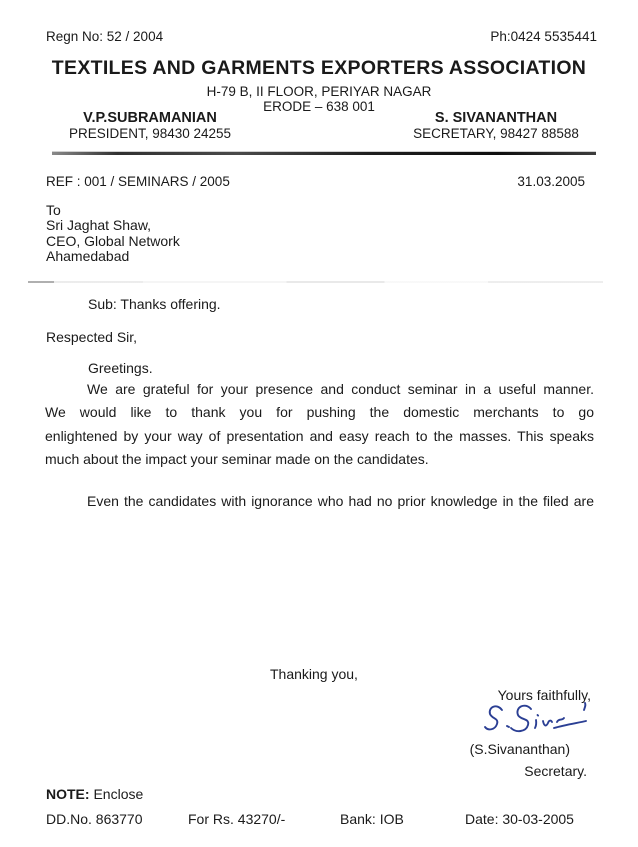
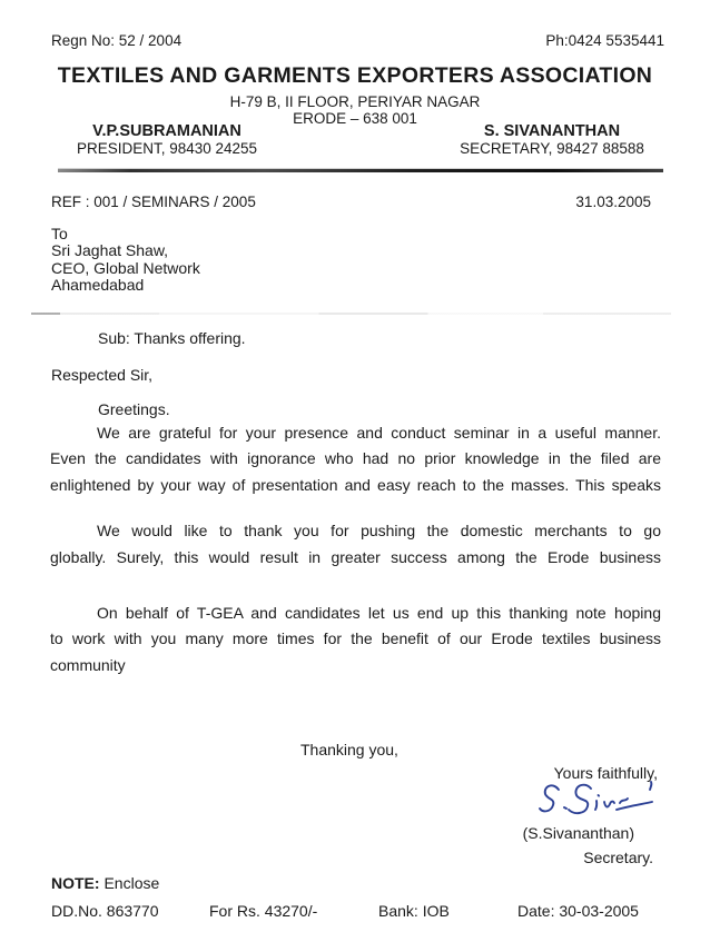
  Regn No: 52 / 2004
  Ph:0424 5535441
  TEXTILES AND GARMENTS EXPORTERS ASSOCIATION
  H-79 B, II FLOOR, PERIYAR NAGAR
  ERODE – 638 001
  V.P.SUBRAMANIAN
  PRESIDENT, 98430 24255
  S. SIVANANTHAN
  SECRETARY, 98427 88588
  REF : 001 / SEMINARS / 2005
  31.03.2005
  To
  Sri Jaghat Shaw,
  CEO, Global Network
  Ahamedabad
  Sub: Thanks offering.
  Respected Sir,
  Greetings.
  We are grateful for your presence and conduct seminar in a useful manner.
- We would like to thank you for pushing the domestic merchants to go
+ Even the candidates with ignorance who had no prior knowledge in the filed are
  enlightened by your way of presentation and easy reach to the masses. This speaks
- much about the impact your seminar made on the candidates.
- Even the candidates with ignorance who had no prior knowledge in the filed are
+ We would like to thank you for pushing the domestic merchants to go
+ globally. Surely, this would result in greater success among the Erode business
+ On behalf of T-GEA and candidates let us end up this thanking note hoping
+ to work with you many more times for the benefit of our Erode textiles business
+ community
  Thanking you,
  Yours faithfully,
  (S.Sivananthan)
  Secretary.
  NOTE: Enclose
  DD.No. 863770
  For Rs. 43270/-
  Bank: IOB
  Date: 30-03-2005
